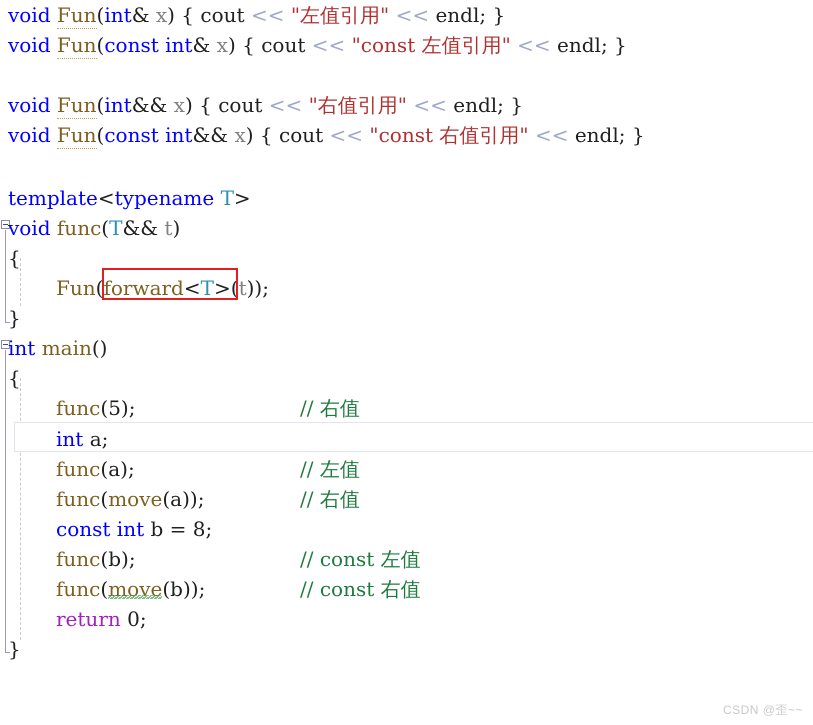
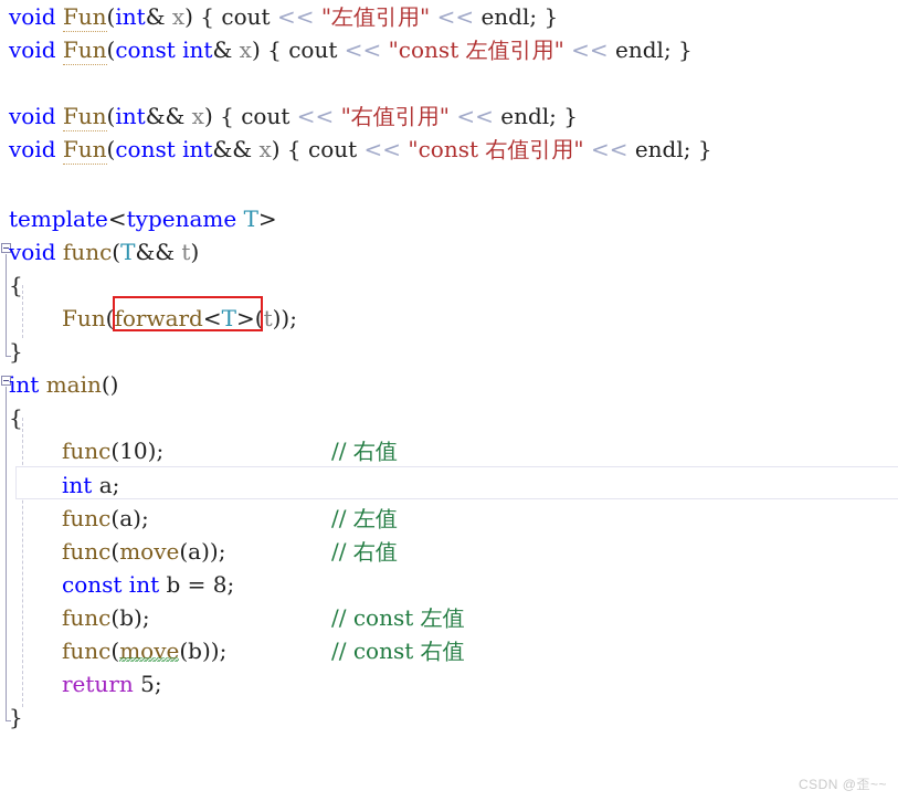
  void Fun(int& x) { cout << "左值引用" << endl; }
  void Fun(const int& x) { cout << "const 左值引用" << endl; }
  void Fun(int&& x) { cout << "右值引用" << endl; }
  void Fun(const int&& x) { cout << "const 右值引用" << endl; }
  template<typename T>
  void func(T&& t)
  {
  Fun(forward<T>(t));
  }
  int main()
  {
- func(5);
+ func(10);
  // 右值
  int a;
  func(a);
  // 左值
  func(move(a));
  // 右值
  const int b = 8;
  func(b);
  // const 左值
  func(move(b));
  // const 右值
- return 0;
+ return 5;
  }
  CSDN @歪~~
